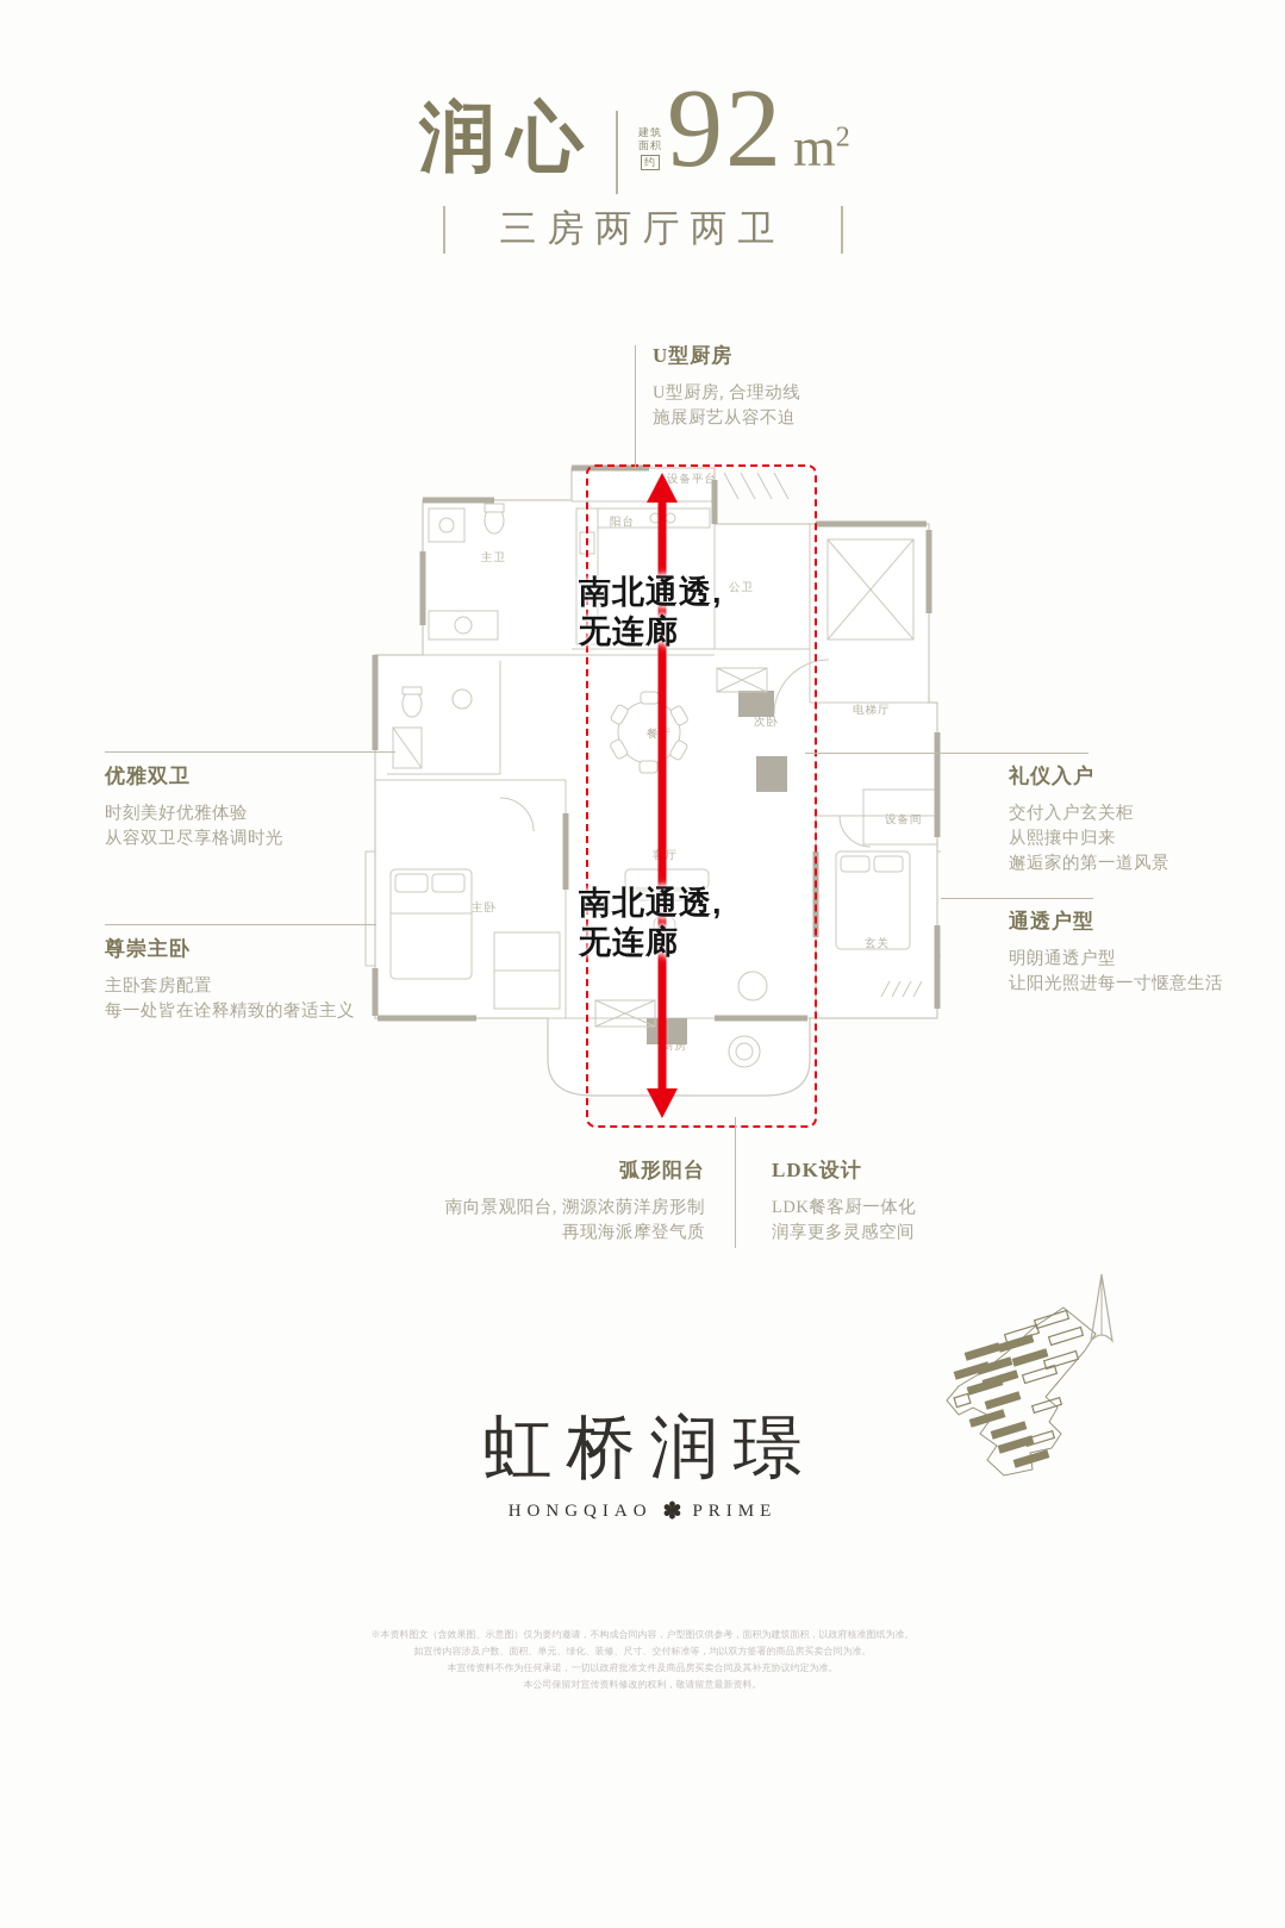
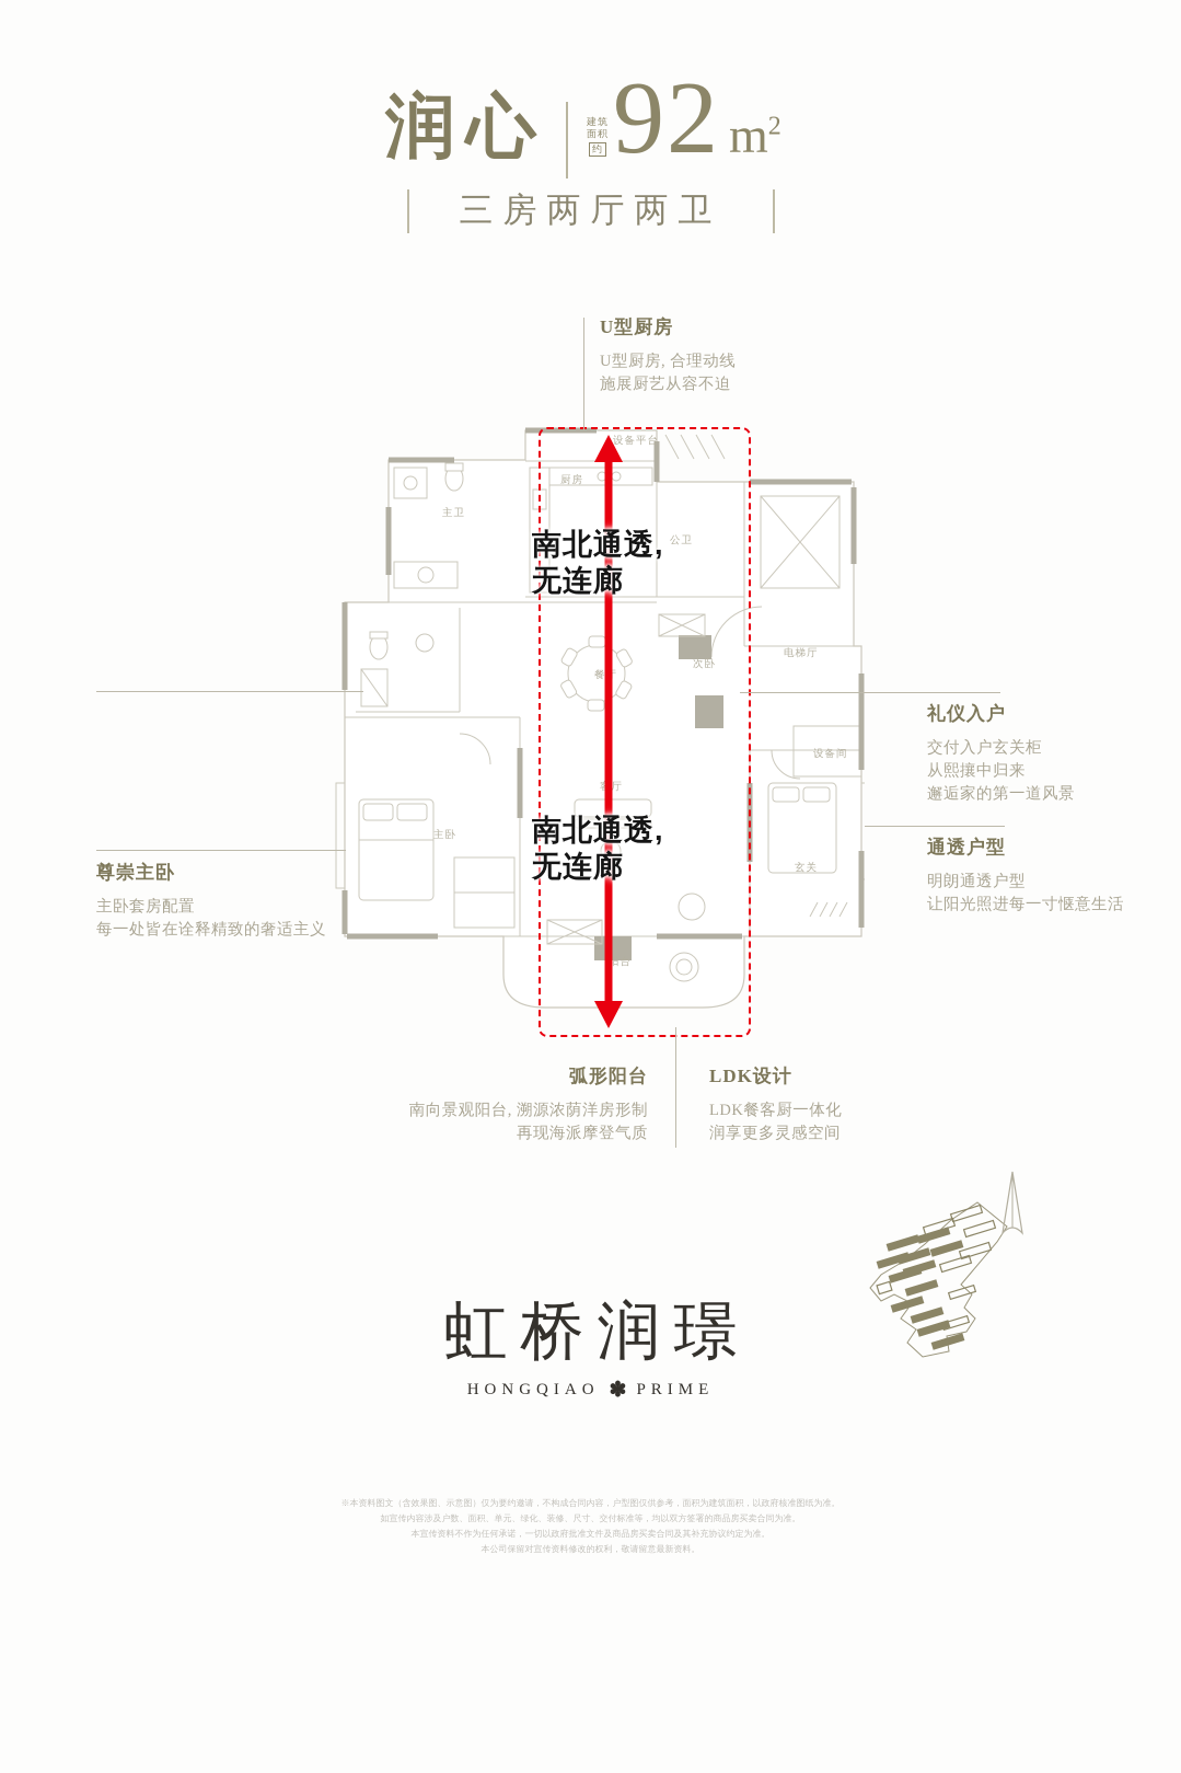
  润心
  建筑
  面积
  约
  92
  m2
  三房两厅两卫
  设备平台
- 阳台
+ 厨房
  主卫
  公卫
  次卧
  电梯厅
  设备间
  主卧
  玄关
- 厨房
+ 阳台
  南北通透,
  无连廊
  南北通透,
  无连廊
  U型厨房
  U型厨房, 合理动线
  施展厨艺从容不迫
- 优雅双卫
- 时刻美好优雅体验
- 从容双卫尽享格调时光
  尊崇主卧
  主卧套房配置
  每一处皆在诠释精致的奢适主义
  礼仪入户
  交付入户玄关柜
  从熙攘中归来
  邂逅家的第一道风景
  通透户型
  明朗通透户型
  让阳光照进每一寸惬意生活
  弧形阳台
  南向景观阳台, 溯源浓荫洋房形制
  再现海派摩登气质
  LDK设计
  LDK餐客厨一体化
  润享更多灵感空间
  虹桥润璟
  HONGQIAO
  ✽
  PRIME
  ※本资料图文（含效果图、示意图）仅为要约邀请，不构成合同内容，户型图仅供参考，面积为建筑面积，以政府核准图纸为准。
  如宣传内容涉及户数、面积、单元、绿化、装修、尺寸、交付标准等，均以双方签署的商品房买卖合同为准。
  本宣传资料不作为任何承诺，一切以政府批准文件及商品房买卖合同及其补充协议约定为准。
  本公司保留对宣传资料修改的权利，敬请留意最新资料。
